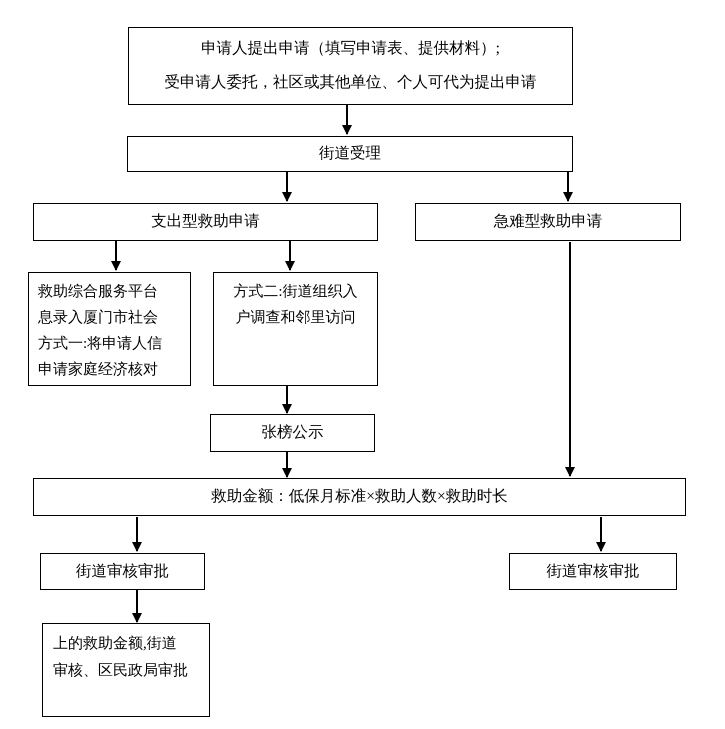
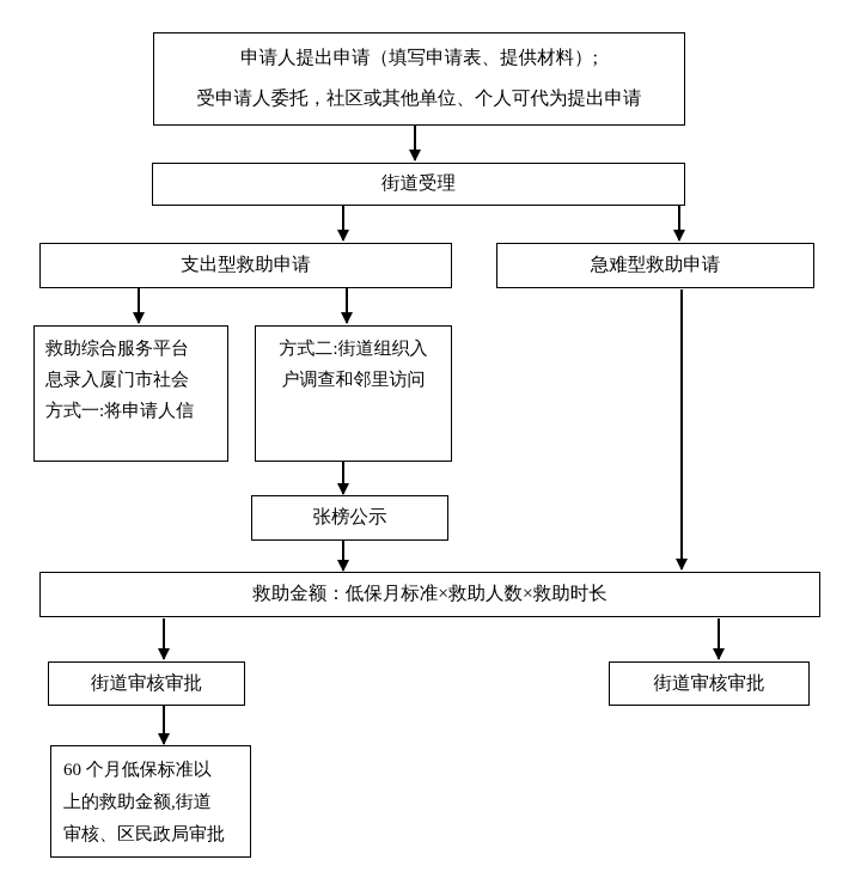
  申请人提出申请（填写申请表、提供材料）;
  受申请人委托，社区或其他单位、个人可代为提出申请
  街道受理
  支出型救助申请
  急难型救助申请
  救助综合服务平台
  息录入厦门市社会
  方式一:将申请人信
- 申请家庭经济核对
  方式二:街道组织入
  户调查和邻里访问
  张榜公示
  救助金额：低保月标准×救助人数×救助时长
  街道审核审批
  街道审核审批
+ 60 个月低保标准以
  上的救助金额,街道
  审核、区民政局审批
